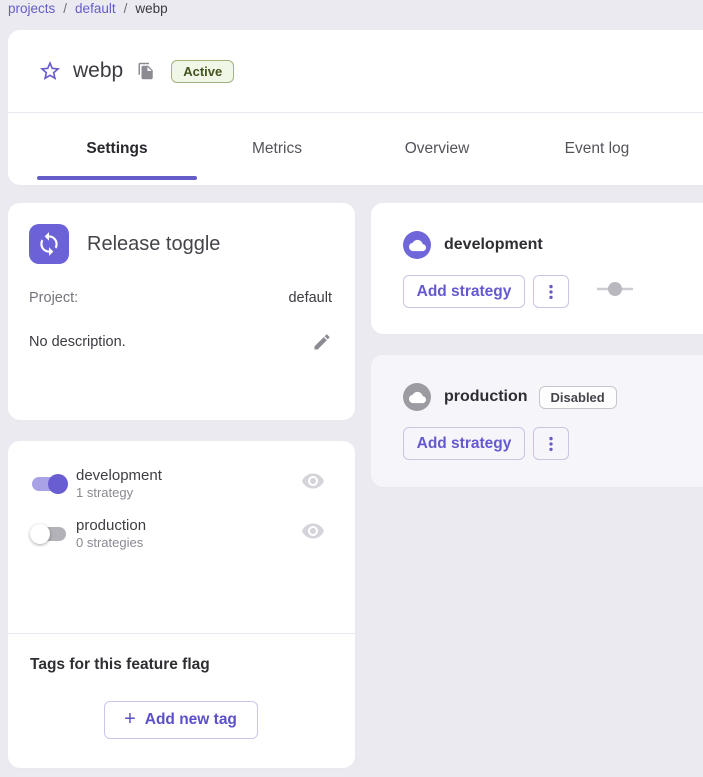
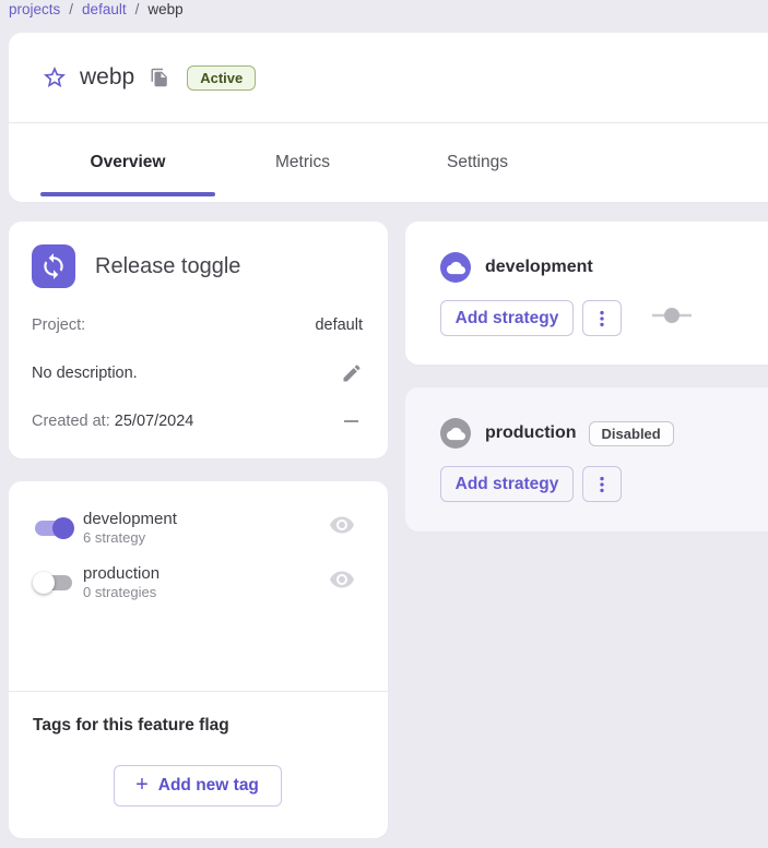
  projects
  /
  default
  /
  webp
  webp
  Active
- Settings
+ Overview
  Metrics
- Overview
+ Settings
- Event log
  Release toggle
  Project:
  default
  No description.
+ Created at: 25/07/2024
  development
- 1 strategy
+ 6 strategy
  production
  0 strategies
  Tags for this feature flag
  +
  Add new tag
  development
  Add strategy
  production
  Disabled
  Add strategy
